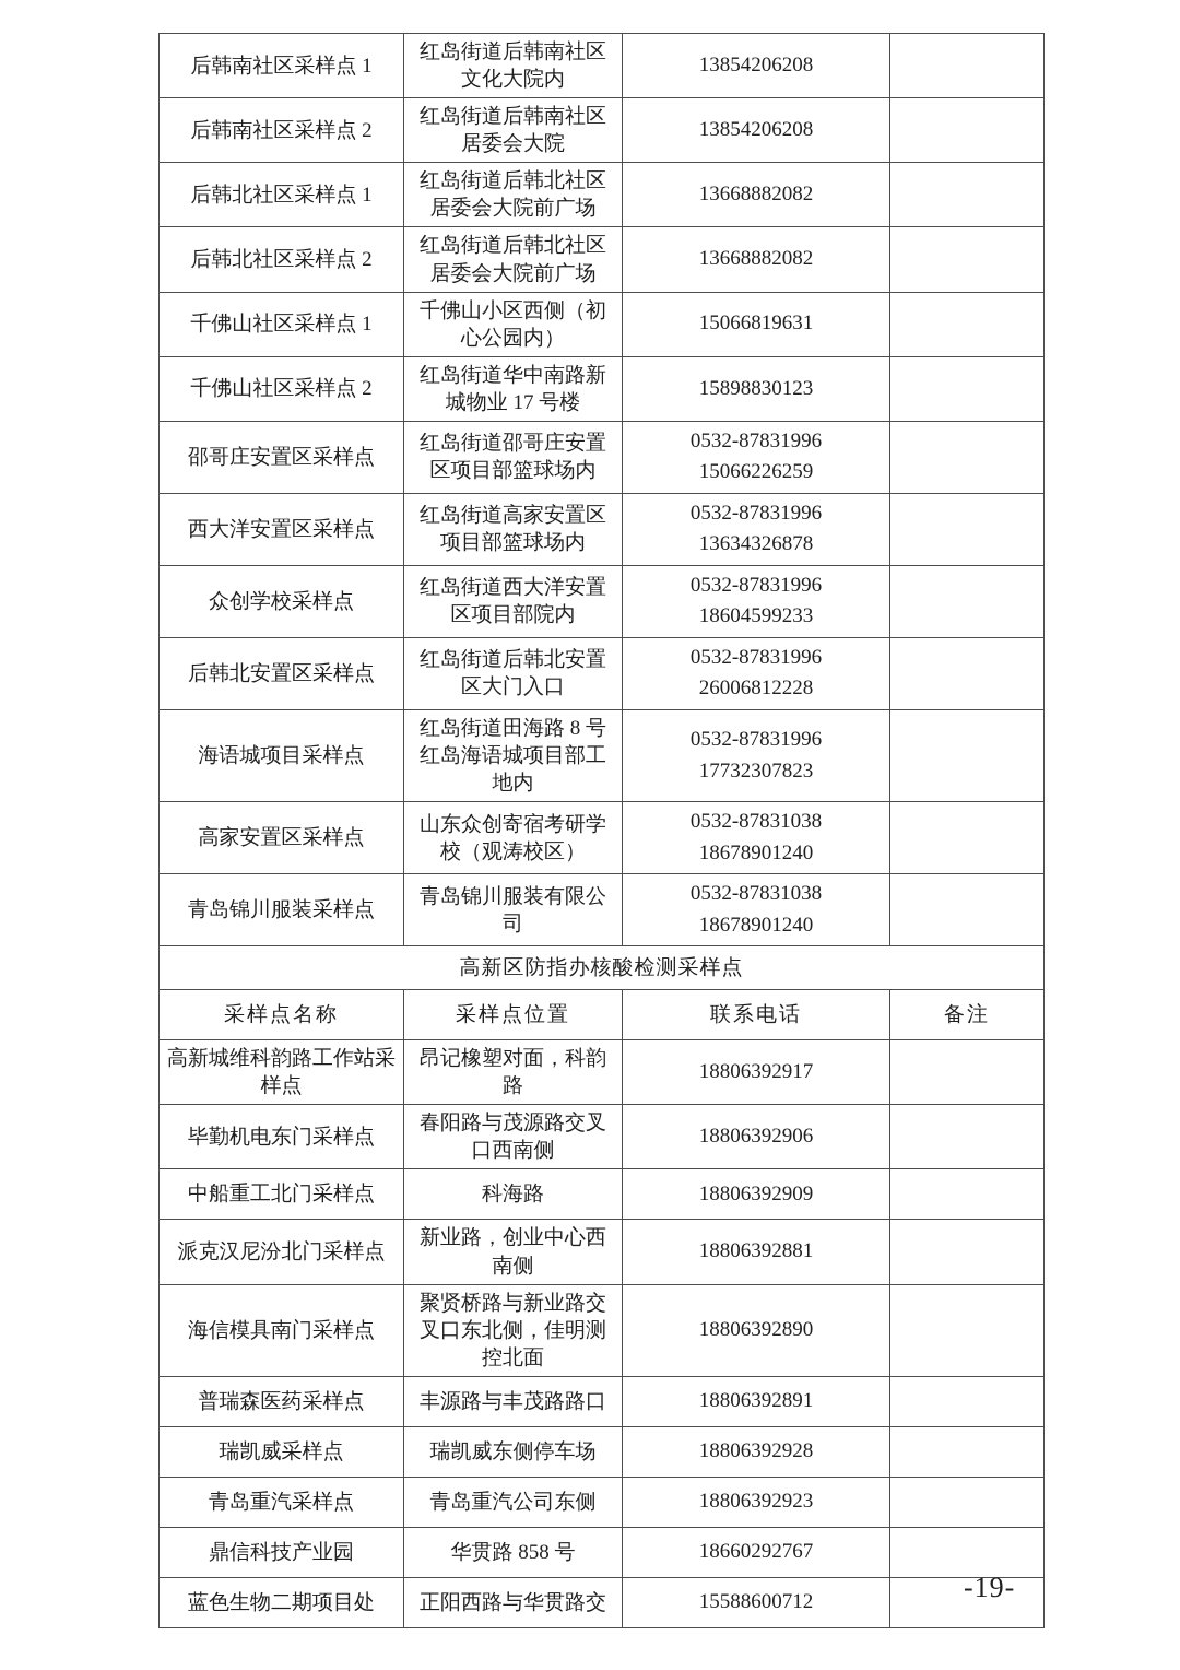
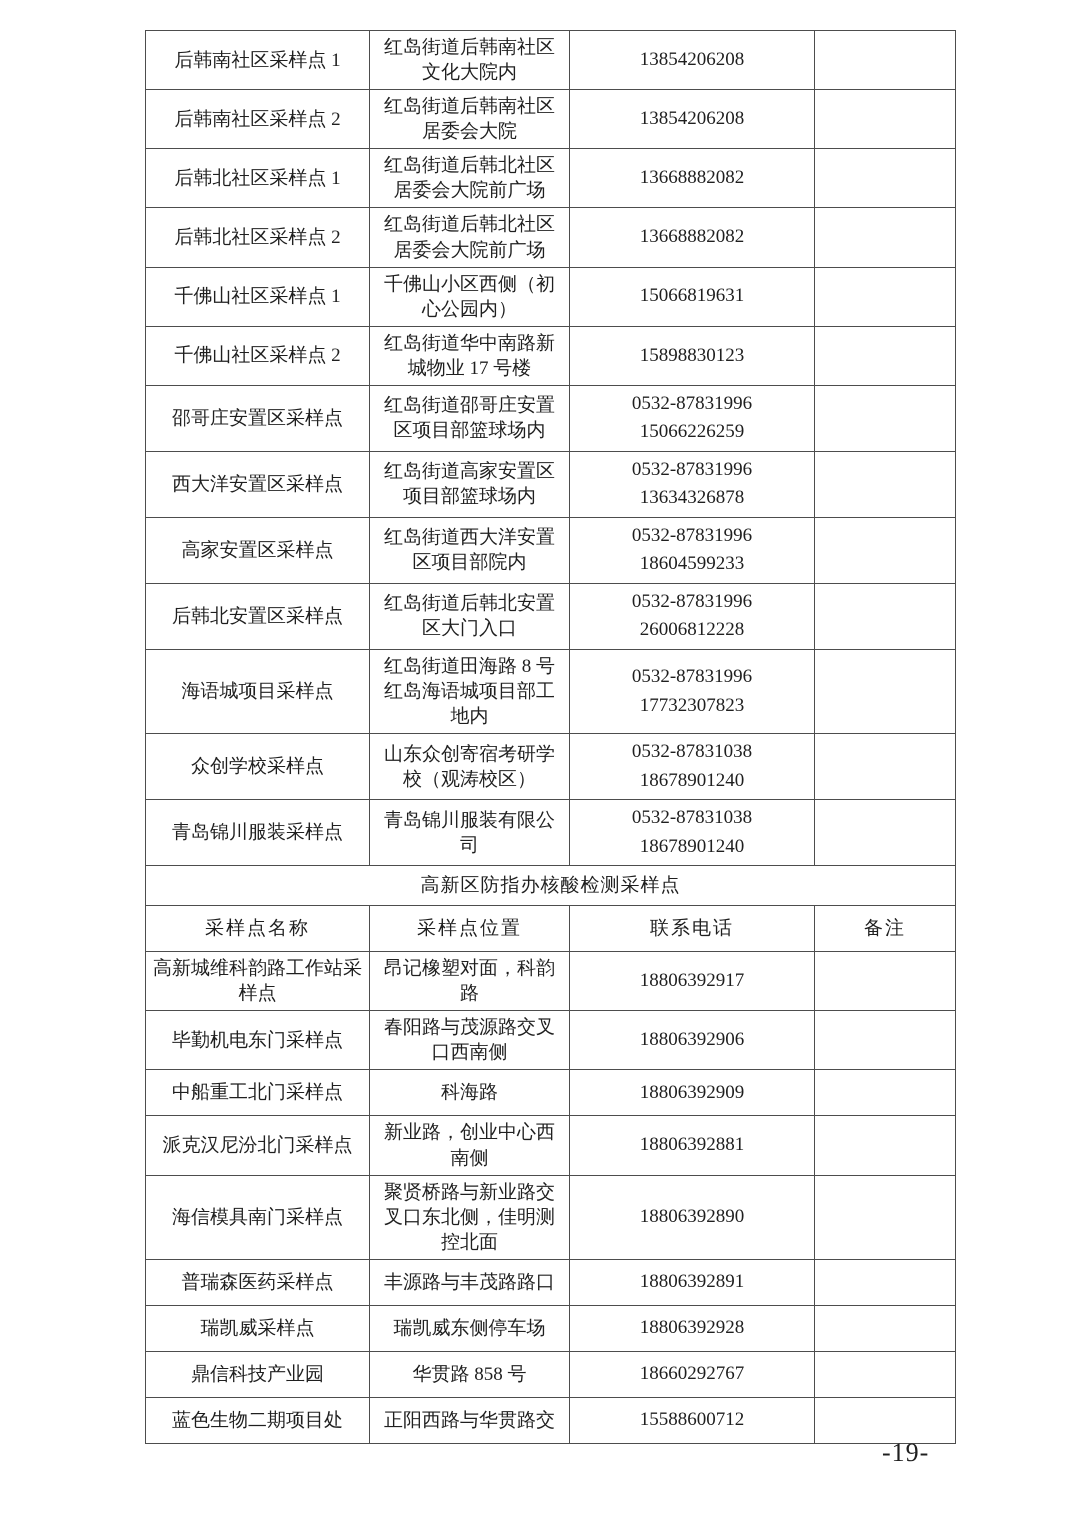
  后韩南社区采样点 1	红岛街道后韩南社区文化大院内	13854206208
  后韩南社区采样点 2	红岛街道后韩南社区居委会大院	13854206208
  后韩北社区采样点 1	红岛街道后韩北社区居委会大院前广场	13668882082
  后韩北社区采样点 2	红岛街道后韩北社区居委会大院前广场	13668882082
  千佛山社区采样点 1	千佛山小区西侧（初心公园内）	15066819631
  千佛山社区采样点 2	红岛街道华中南路新城物业 17 号楼	15898830123
  邵哥庄安置区采样点	红岛街道邵哥庄安置区项目部篮球场内	0532-8783199615066226259
  西大洋安置区采样点	红岛街道高家安置区项目部篮球场内	0532-8783199613634326878
- 众创学校采样点	红岛街道西大洋安置区项目部院内	0532-8783199618604599233
+ 高家安置区采样点	红岛街道西大洋安置区项目部院内	0532-8783199618604599233
  后韩北安置区采样点	红岛街道后韩北安置区大门入口	0532-8783199626006812228
  海语城项目采样点	红岛街道田海路 8 号红岛海语城项目部工地内	0532-8783199617732307823
- 高家安置区采样点	山东众创寄宿考研学校（观涛校区）	0532-8783103818678901240
+ 众创学校采样点	山东众创寄宿考研学校（观涛校区）	0532-8783103818678901240
  青岛锦川服装采样点	青岛锦川服装有限公司	0532-8783103818678901240
  高新区防指办核酸检测采样点
  采样点名称	采样点位置	联系电话	备注
  高新城维科韵路工作站采样点	昂记橡塑对面，科韵路	18806392917
  毕勤机电东门采样点	春阳路与茂源路交叉口西南侧	18806392906
  中船重工北门采样点	科海路	18806392909
  派克汉尼汾北门采样点	新业路，创业中心西南侧	18806392881
  海信模具南门采样点	聚贤桥路与新业路交叉口东北侧，佳明测控北面	18806392890
  普瑞森医药采样点	丰源路与丰茂路路口	18806392891
  瑞凯威采样点	瑞凯威东侧停车场	18806392928
- 青岛重汽采样点	青岛重汽公司东侧	18806392923
  鼎信科技产业园	华贯路 858 号	18660292767
  蓝色生物二期项目处	正阳西路与华贯路交	15588600712
  -19-
